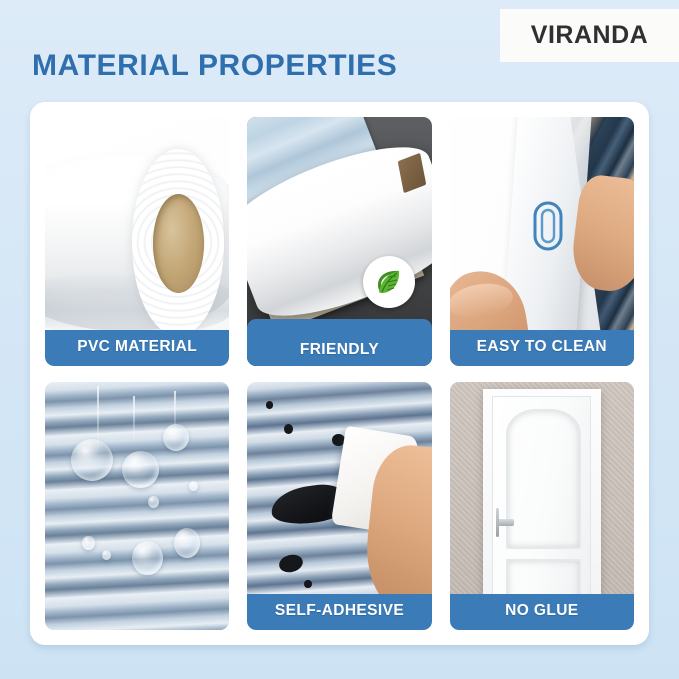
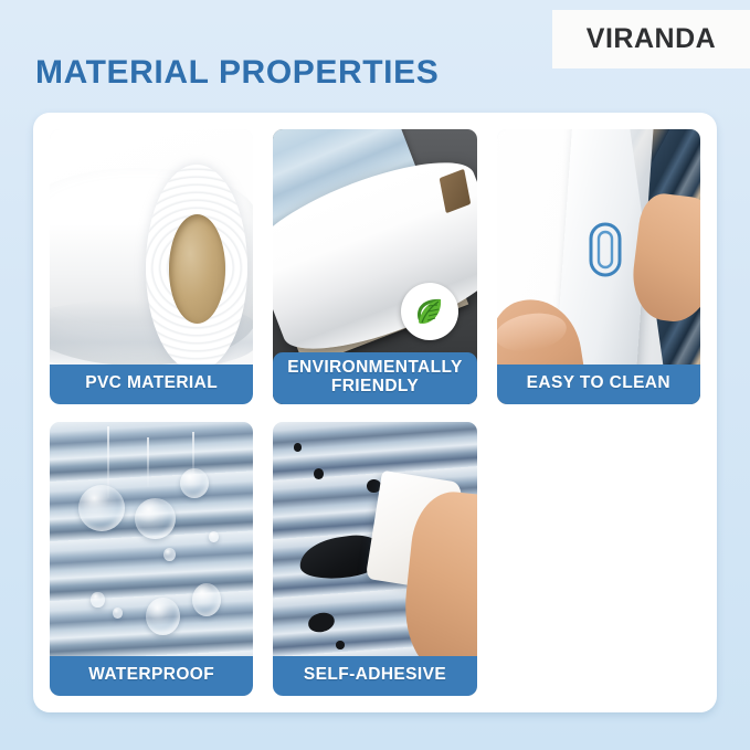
  VIRANDA
  MATERIAL PROPERTIES
  PVC MATERIAL
+ ENVIRONMENTALLY
  FRIENDLY
  EASY TO CLEAN
+ WATERPROOF
  SELF-ADHESIVE
- NO GLUE
